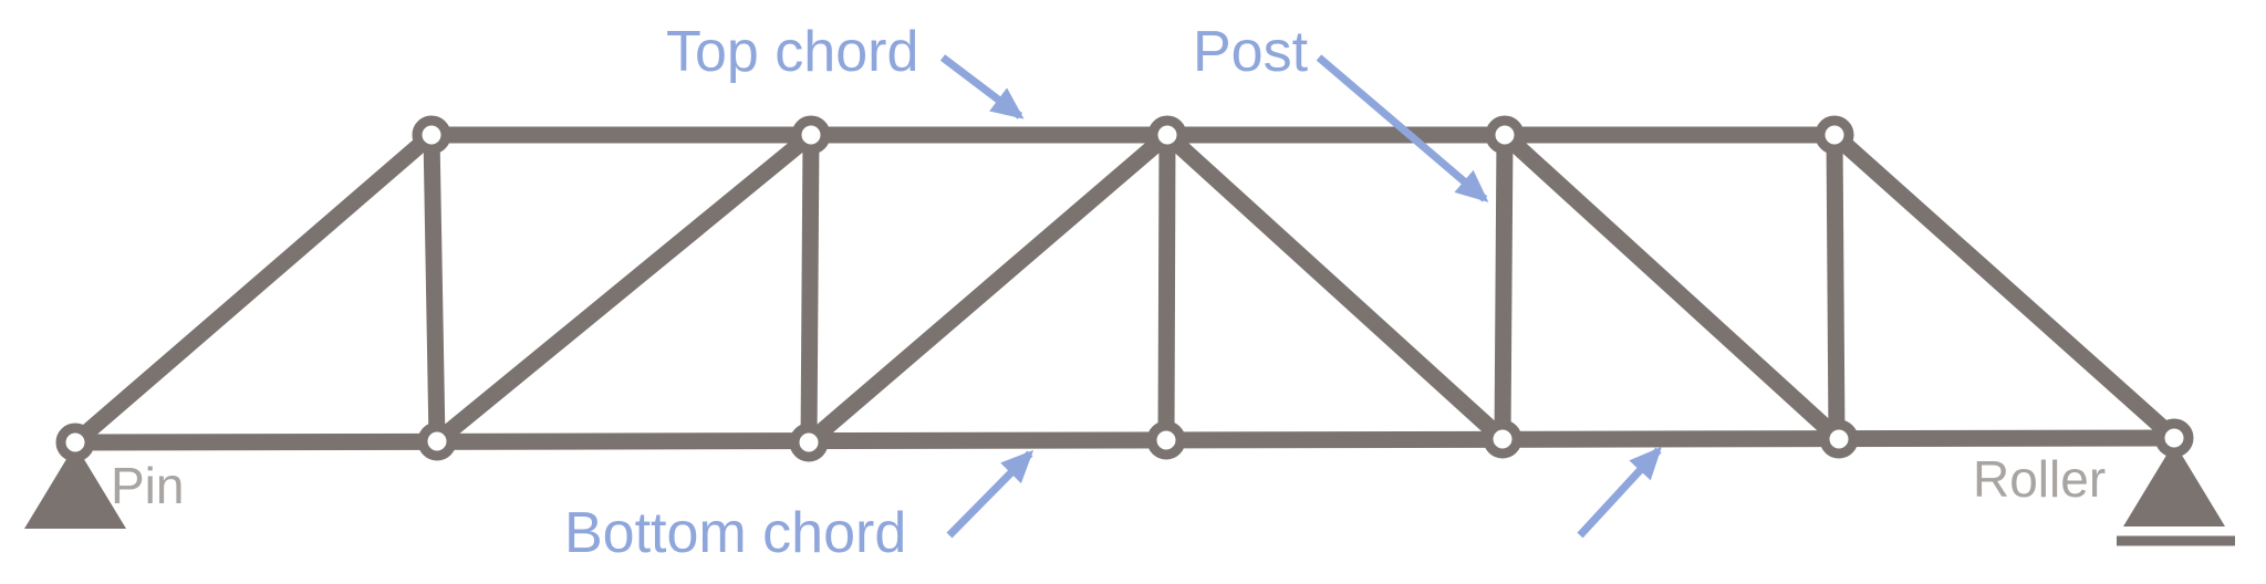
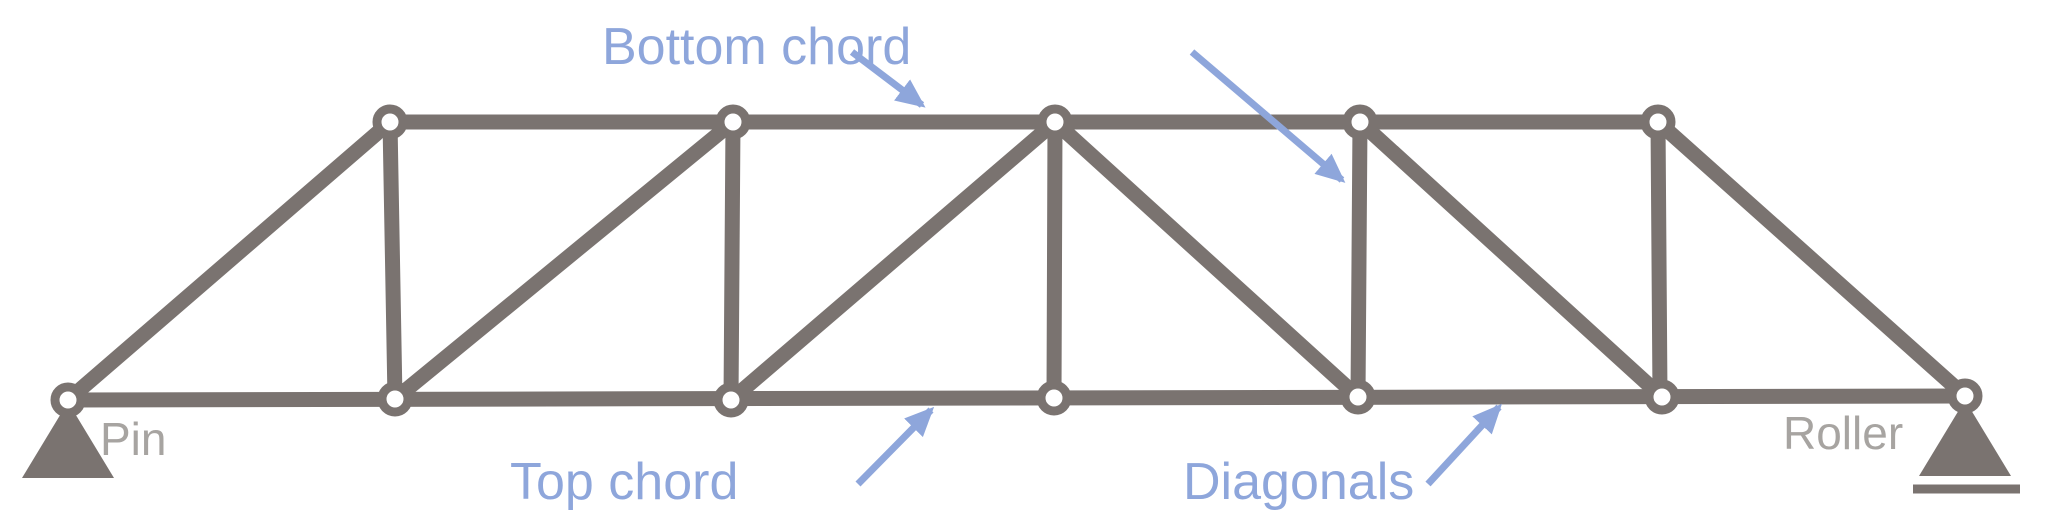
- Top chord
+ Bottom chord
- Post
- Bottom chord
+ Top chord
+ Diagonals
  Pin
  Roller
